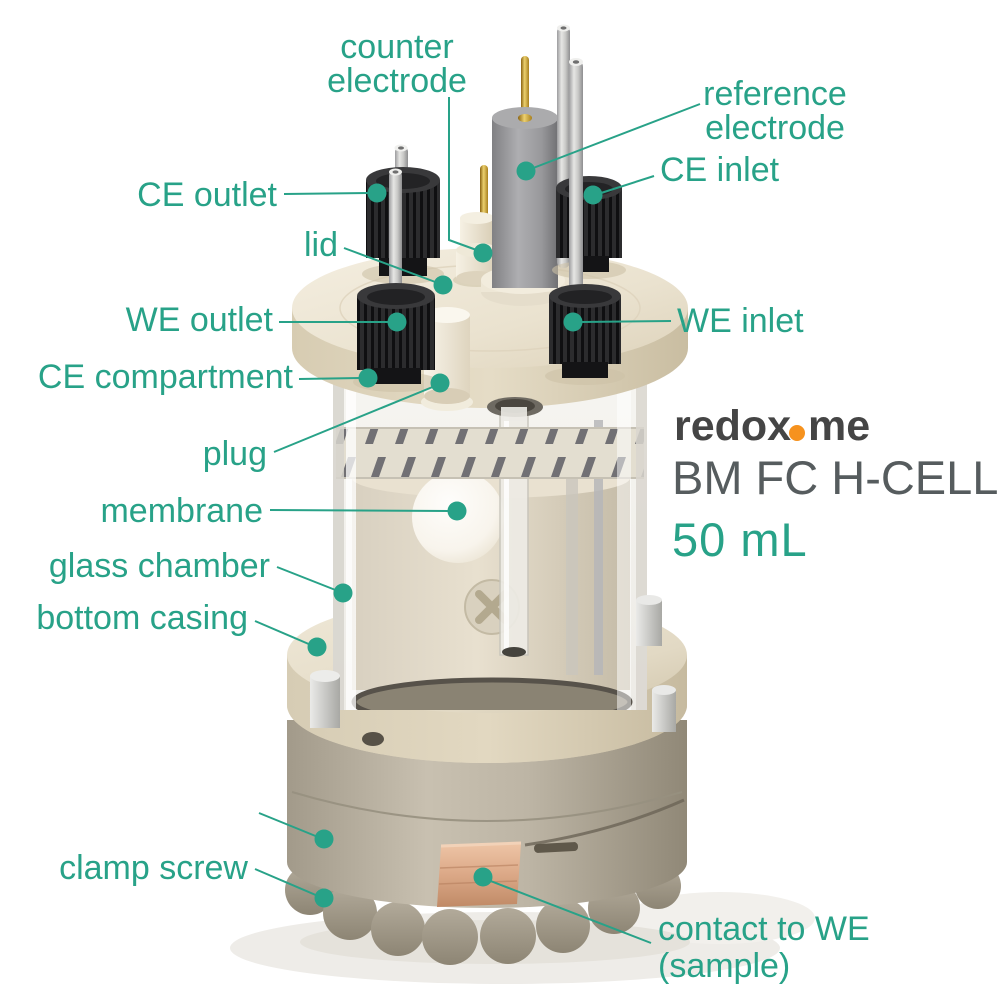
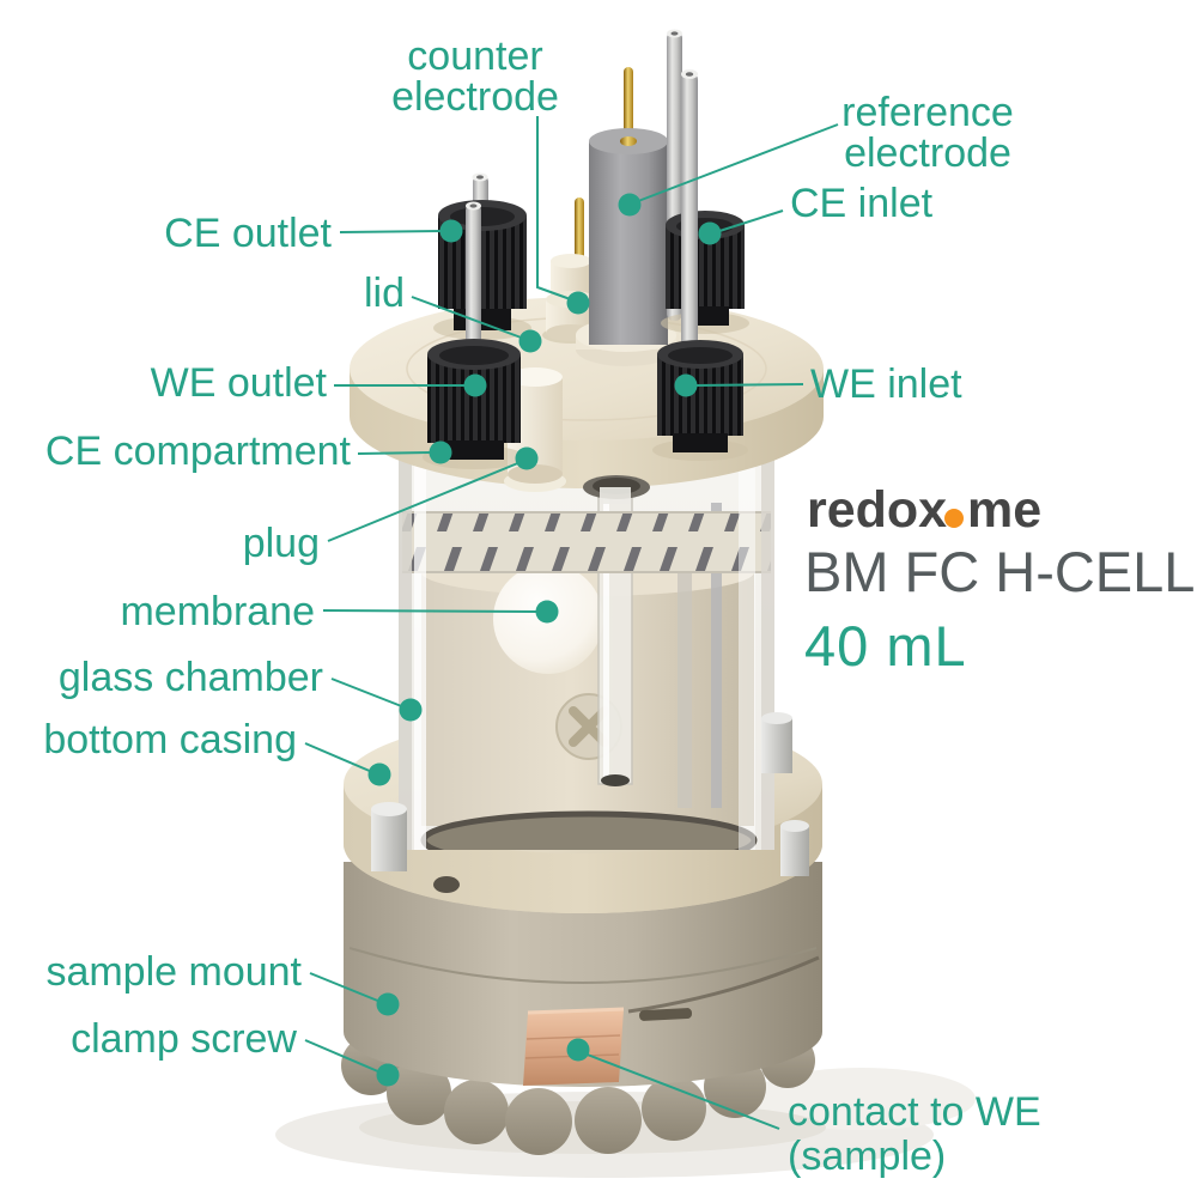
  counter
  electrode
  reference
  electrode
  CE inlet
  CE outlet
  lid
  WE outlet
  WE inlet
  CE compartment
  plug
  membrane
  glass chamber
  bottom casing
+ sample mount
  clamp screw
  contact to WE
  (sample)
  redox
  me
  BM FC H-CELL
- 50 mL
+ 40 mL
